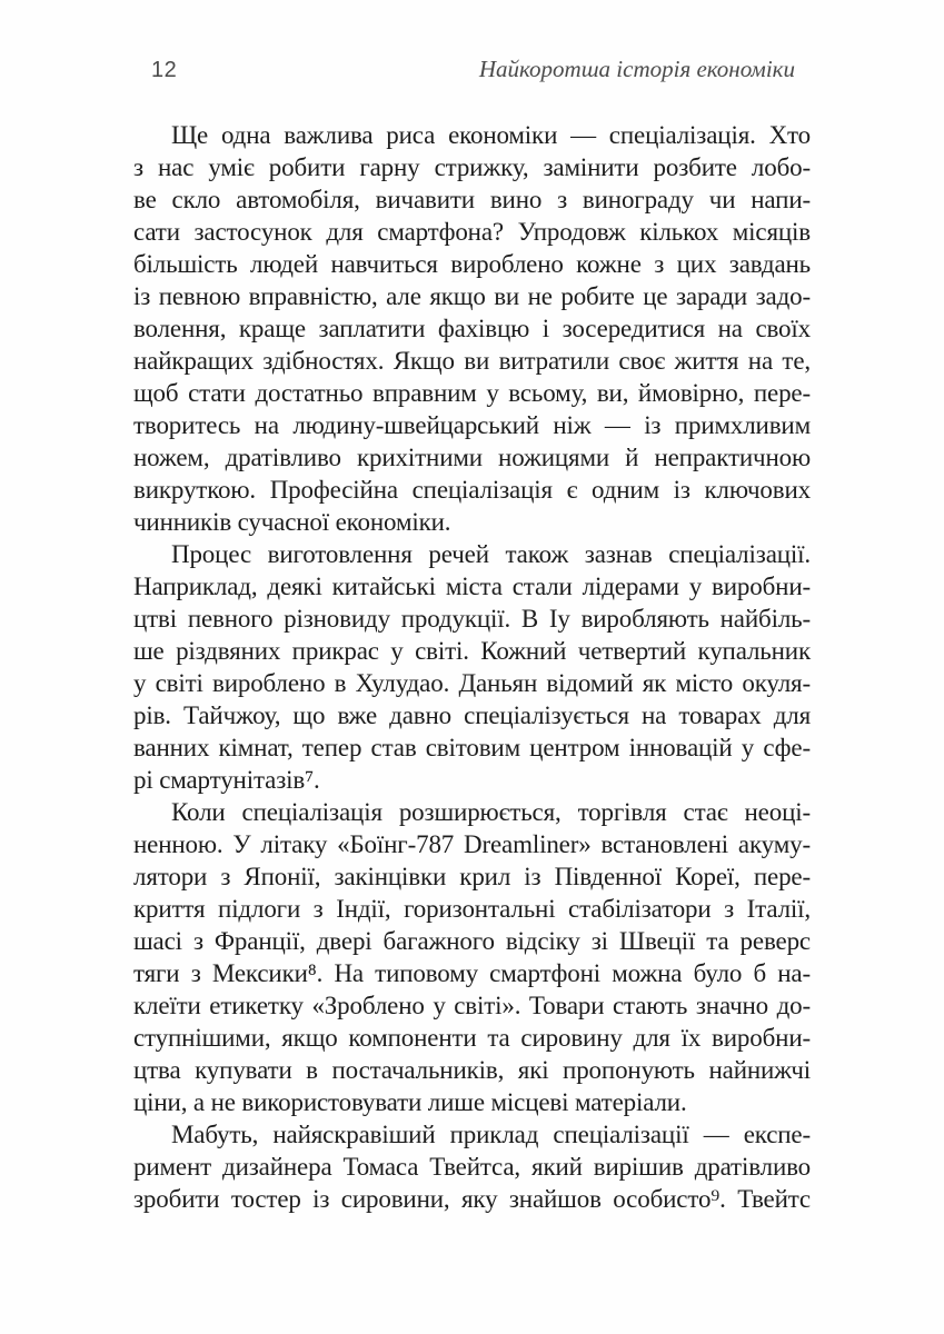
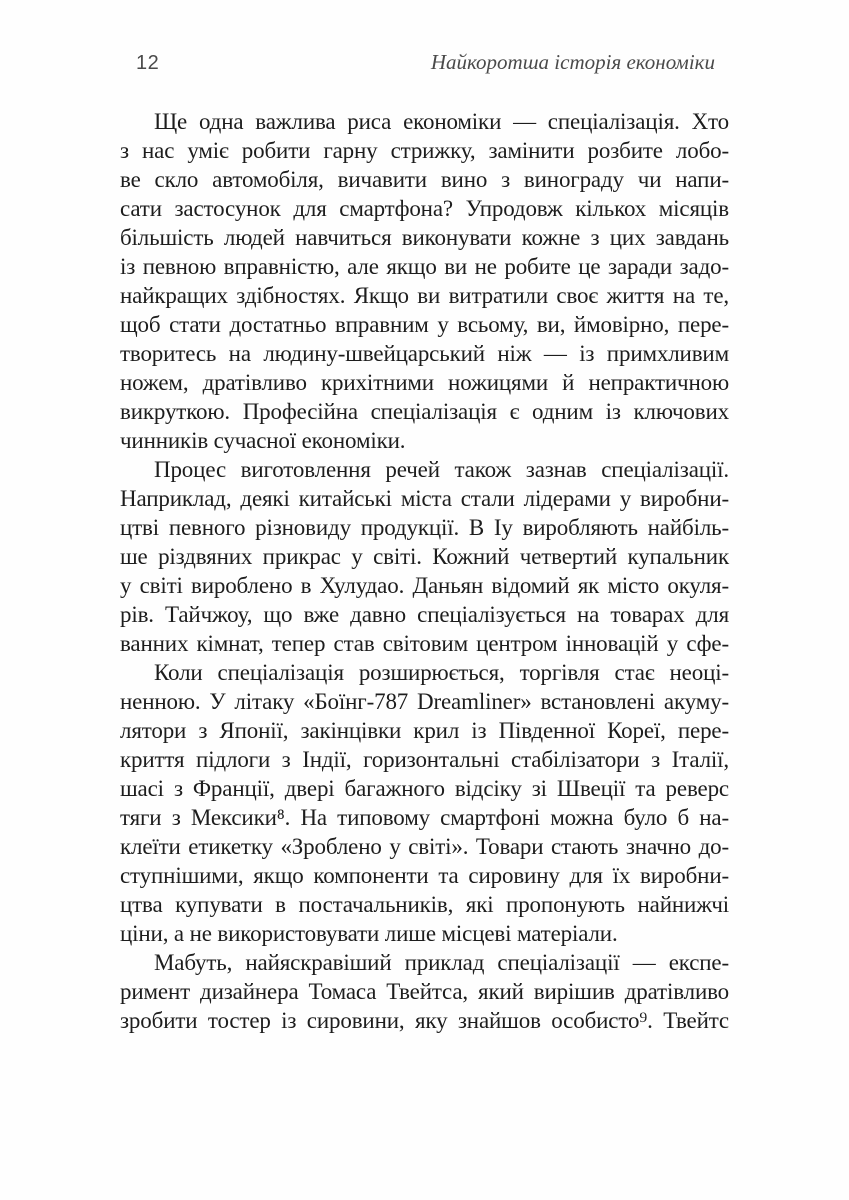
  12
  Найкоротша історія економіки
  Ще одна важлива риса економіки — спеціалізація. Хто
  з нас уміє робити гарну стрижку, замінити розбите лобо-
  ве скло автомобіля, вичавити вино з винограду чи напи-
  сати застосунок для смартфона? Упродовж кількох місяців
- більшість людей навчиться вироблено кожне з цих завдань
+ більшість людей навчиться виконувати кожне з цих завдань
  із певною вправністю, але якщо ви не робите це заради задо-
- волення, краще заплатити фахівцю і зосередитися на своїх
  найкращих здібностях. Якщо ви витратили своє життя на те,
  щоб стати достатньо вправним у всьому, ви, ймовірно, пере-
  творитесь на людину-швейцарський ніж — із примхливим
  ножем, дратівливо крихітними ножицями й непрактичною
  викруткою. Професійна спеціалізація є одним із ключових
  чинників сучасної економіки.
  Процес виготовлення речей також зазнав спеціалізації.
  Наприклад, деякі китайські міста стали лідерами у виробни-
  цтві певного різновиду продукції. В Іу виробляють найбіль-
  ше різдвяних прикрас у світі. Кожний четвертий купальник
  у світі вироблено в Хулудао. Даньян відомий як місто окуля-
  рів. Тайчжоу, що вже давно спеціалізується на товарах для
  ванних кімнат, тепер став світовим центром інновацій у сфе-
- рі смартунітазів⁷.
  Коли спеціалізація розширюється, торгівля стає неоці-
  ненною. У літаку «Боїнг-787 Dreamliner» встановлені акуму-
  лятори з Японії, закінцівки крил із Південної Кореї, пере-
  криття підлоги з Індії, горизонтальні стабілізатори з Італії,
  шасі з Франції, двері багажного відсіку зі Швеції та реверс
  тяги з Мексики⁸. На типовому смартфоні можна було б на-
  клеїти етикетку «Зроблено у світі». Товари стають значно до-
  ступнішими, якщо компоненти та сировину для їх виробни-
  цтва купувати в постачальників, які пропонують найнижчі
  ціни, а не використовувати лише місцеві матеріали.
  Мабуть, найяскравіший приклад спеціалізації — експе-
  римент дизайнера Томаса Твейтса, який вирішив дратівливо
  зробити тостер із сировини, яку знайшов особисто⁹. Твейтс
